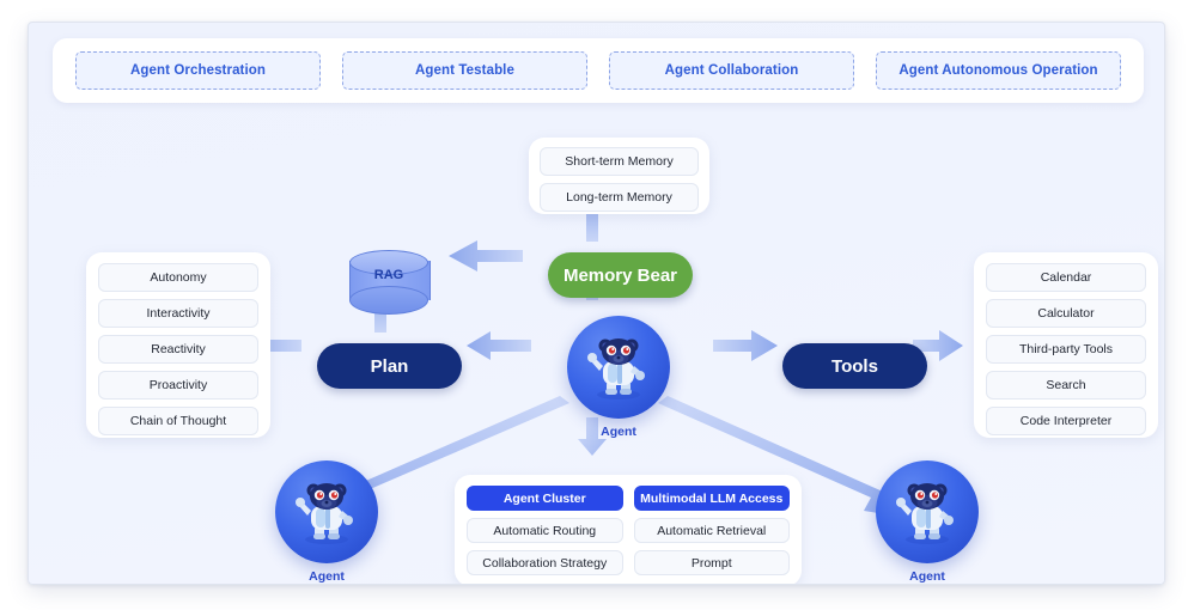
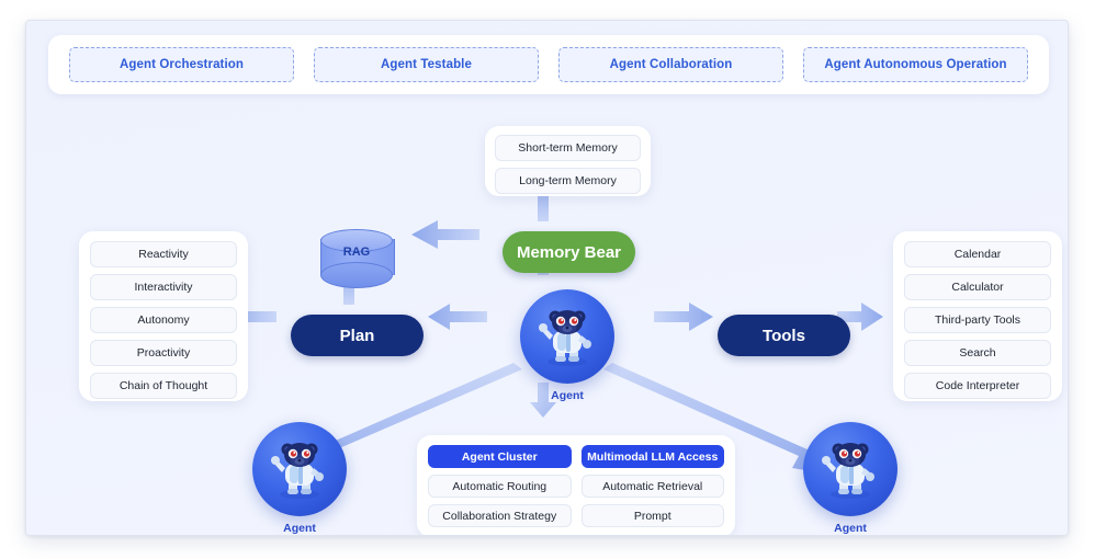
  Agent Orchestration
  Agent Testable
  Agent Collaboration
  Agent Autonomous Operation
  Short-term Memory
  Long-term Memory
- Autonomy
+ Reactivity
  Interactivity
- Reactivity
+ Autonomy
  Proactivity
  Chain of Thought
  Calendar
  Calculator
  Third-party Tools
  Search
  Code Interpreter
  Agent Cluster
  Automatic Routing
  Collaboration Strategy
  Multimodal LLM Access
  Automatic Retrieval
  Prompt
  Plan
  Tools
  Memory Bear
  RAG
  Agent
  Agent
  Agent
